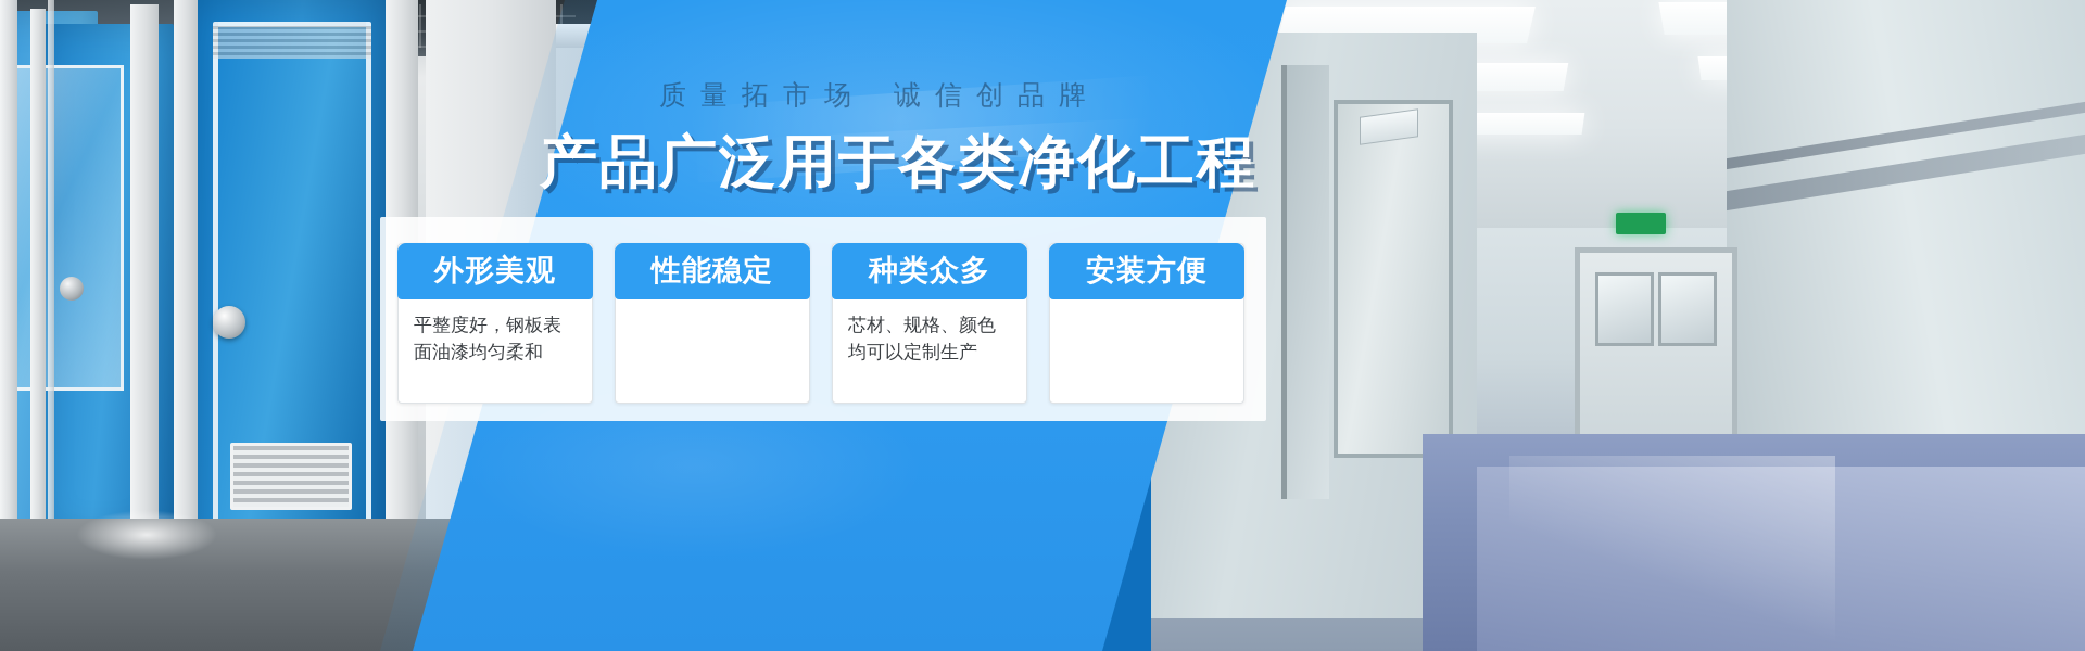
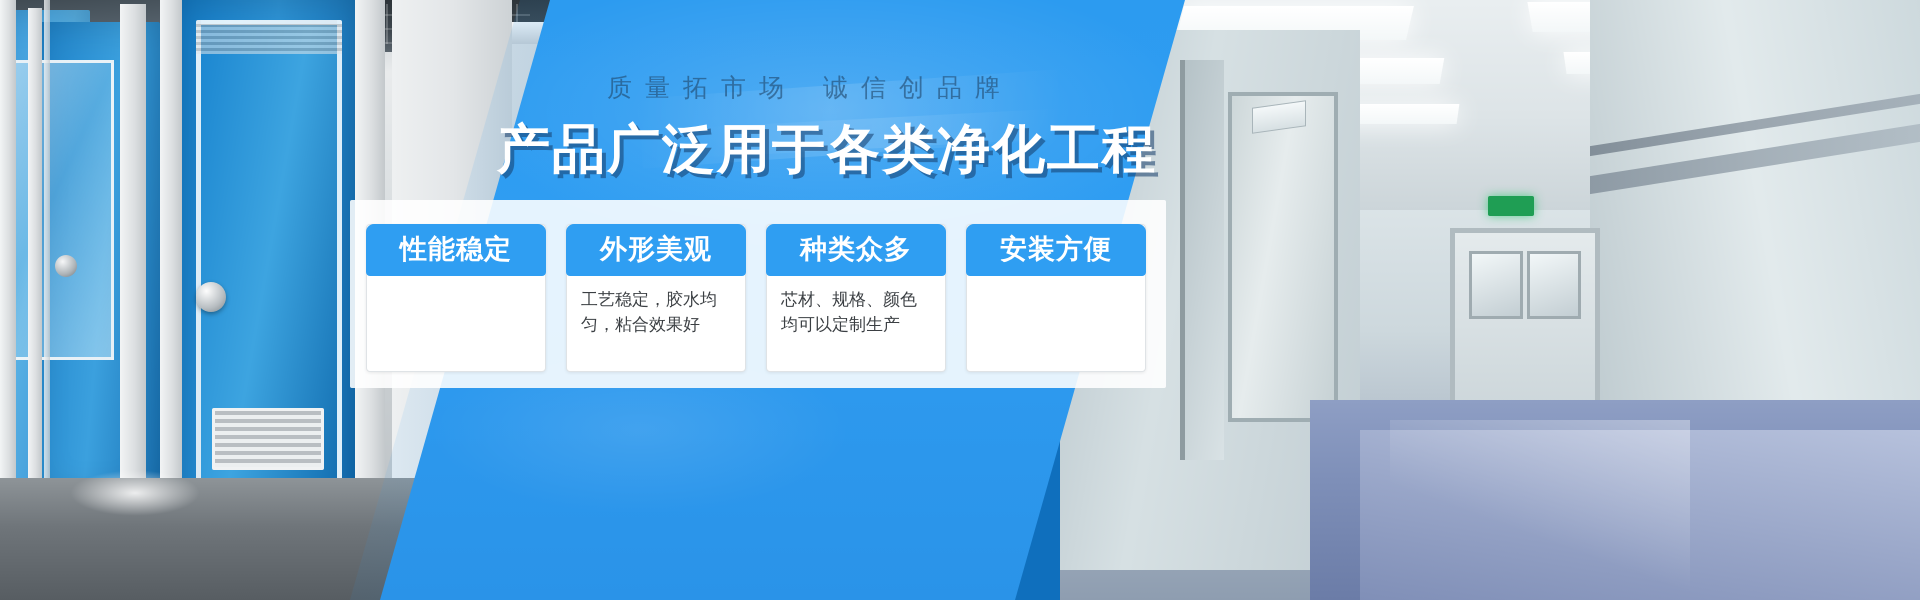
  质量拓市场 诚信创品牌
  产品广泛用于各类净化工程
- 外形美观
+ 性能稳定
- 平整度好，钢板表面油漆均匀柔和
- 性能稳定
+ 外形美观
+ 工艺稳定，胶水均匀，粘合效果好
  种类众多
  芯材、规格、颜色均可以定制生产
  安装方便
